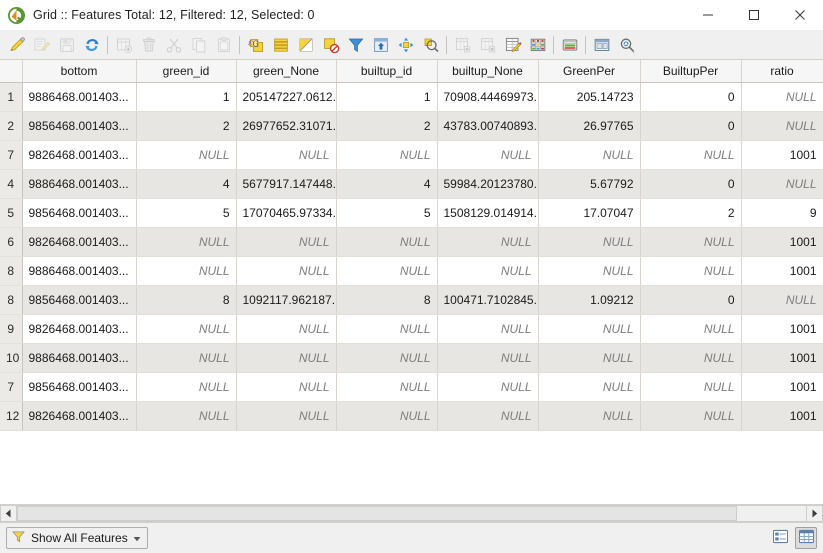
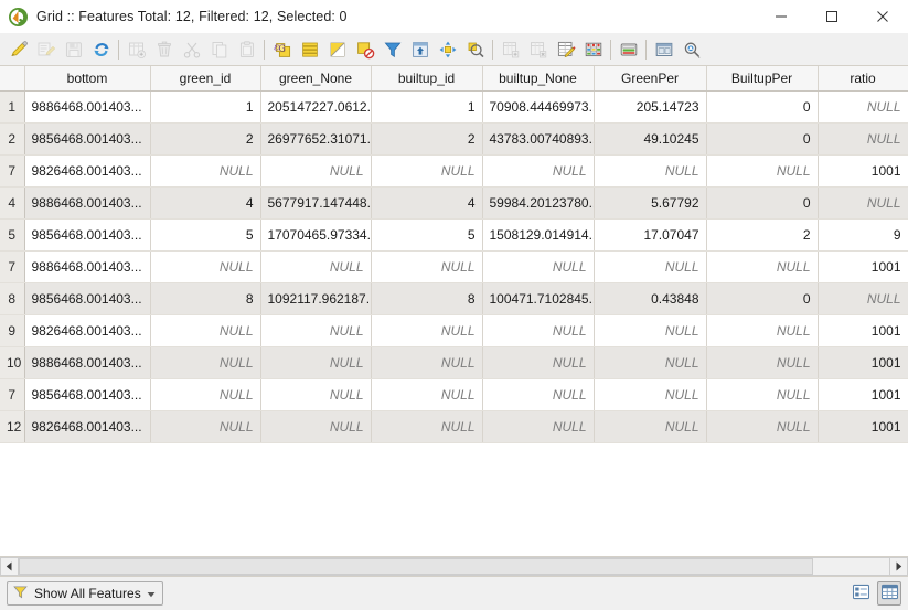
  Grid :: Features Total: 12, Filtered: 12, Selected: 0
  ε
  G
  	bottom	green_id	green_None	builtup_id	builtup_None	GreenPer	BuiltupPer	ratio
  1	9886468.001403...	1	205147227.0612.	1	70908.44469973.	205.14723	0	NULL
- 2	9856468.001403...	2	26977652.31071.	2	43783.00740893.	26.97765	0	NULL
+ 2	9856468.001403...	2	26977652.31071.	2	43783.00740893.	49.10245	0	NULL
  7	9826468.001403...	NULL	NULL	NULL	NULL	NULL	NULL	1001
  4	9886468.001403...	4	5677917.147448.	4	59984.20123780.	5.67792	0	NULL
  5	9856468.001403...	5	17070465.97334.	5	1508129.014914.	17.07047	2	9
- 6	9826468.001403...	NULL	NULL	NULL	NULL	NULL	NULL	1001
- 8	9886468.001403...	NULL	NULL	NULL	NULL	NULL	NULL	1001
+ 7	9886468.001403...	NULL	NULL	NULL	NULL	NULL	NULL	1001
- 8	9856468.001403...	8	1092117.962187.	8	100471.7102845.	1.09212	0	NULL
+ 8	9856468.001403...	8	1092117.962187.	8	100471.7102845.	0.43848	0	NULL
  9	9826468.001403...	NULL	NULL	NULL	NULL	NULL	NULL	1001
  10	9886468.001403...	NULL	NULL	NULL	NULL	NULL	NULL	1001
  7	9856468.001403...	NULL	NULL	NULL	NULL	NULL	NULL	1001
  12	9826468.001403...	NULL	NULL	NULL	NULL	NULL	NULL	1001
  Show All Features
